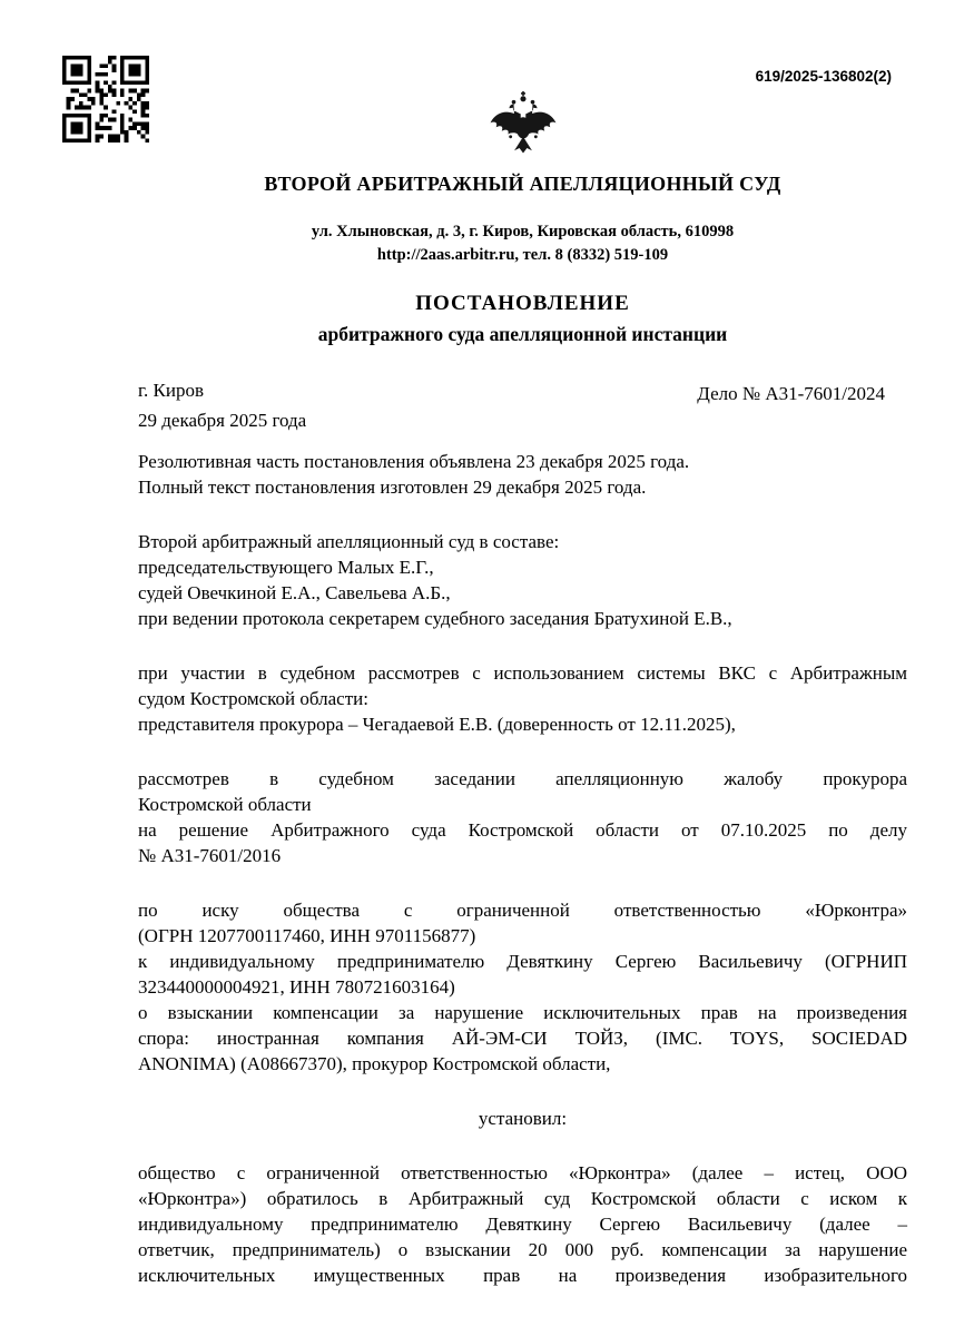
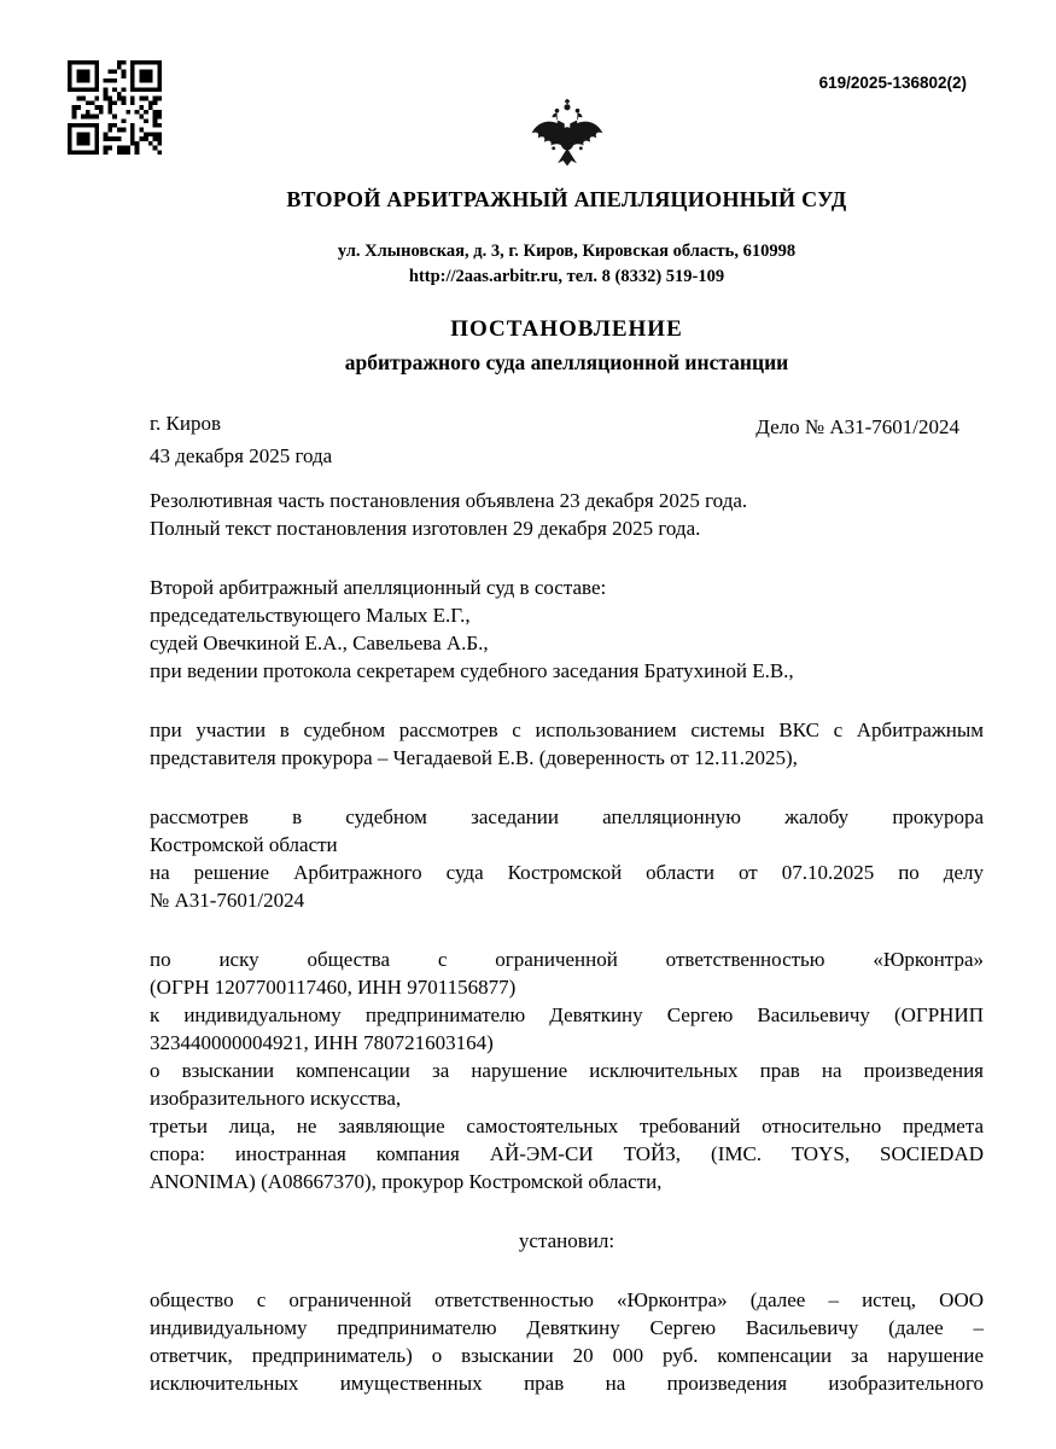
  619/2025-136802(2)
  ВТОРОЙ АРБИТРАЖНЫЙ АПЕЛЛЯЦИОННЫЙ СУД
  ул. Хлыновская, д. 3, г. Киров, Кировская область, 610998
  http://2aas.arbitr.ru, тел. 8 (8332) 519-109
  ПОСТАНОВЛЕНИЕ
  арбитражного суда апелляционной инстанции
  г. Киров
- 29 декабря 2025 года
+ 43 декабря 2025 года
  Дело № А31-7601/2024
  Резолютивная часть постановления объявлена 23 декабря 2025 года.
  Полный текст постановления изготовлен 29 декабря 2025 года.
  Второй арбитражный апелляционный суд в составе:
  председательствующего Малых Е.Г.,
  судей Овечкиной Е.А., Савельева А.Б.,
  при ведении протокола секретарем судебного заседания Братухиной Е.В.,
  при участии в судебном рассмотрев с использованием системы ВКС с Арбитражным
- судом Костромской области:
  представителя прокурора – Чегадаевой Е.В. (доверенность от 12.11.2025),
  рассмотрев в судебном заседании апелляционную жалобу прокурора
  Костромской области
  на решение Арбитражного суда Костромской области от 07.10.2025 по делу
- № А31-7601/2016
+ № А31-7601/2024
  по иску общества с ограниченной ответственностью «Юрконтра»
  (ОГРН 1207700117460, ИНН 9701156877)
  к индивидуальному предпринимателю Девяткину Сергею Васильевичу (ОГРНИП
  323440000004921, ИНН 780721603164)
  о взыскании компенсации за нарушение исключительных прав на произведения
+ изобразительного искусства,
+ третьи лица, не заявляющие самостоятельных требований относительно предмета
  спора: иностранная компания АЙ-ЭМ-СИ ТОЙЗ, (IMC. TOYS, SOCIEDAD
  ANONIMA) (А08667370), прокурор Костромской области,
  установил:
  общество с ограниченной ответственностью «Юрконтра» (далее – истец, ООО
- «Юрконтра») обратилось в Арбитражный суд Костромской области с иском к
  индивидуальному предпринимателю Девяткину Сергею Васильевичу (далее –
  ответчик, предприниматель) о взыскании 20 000 руб. компенсации за нарушение
  исключительных имущественных прав на произведения изобразительного
